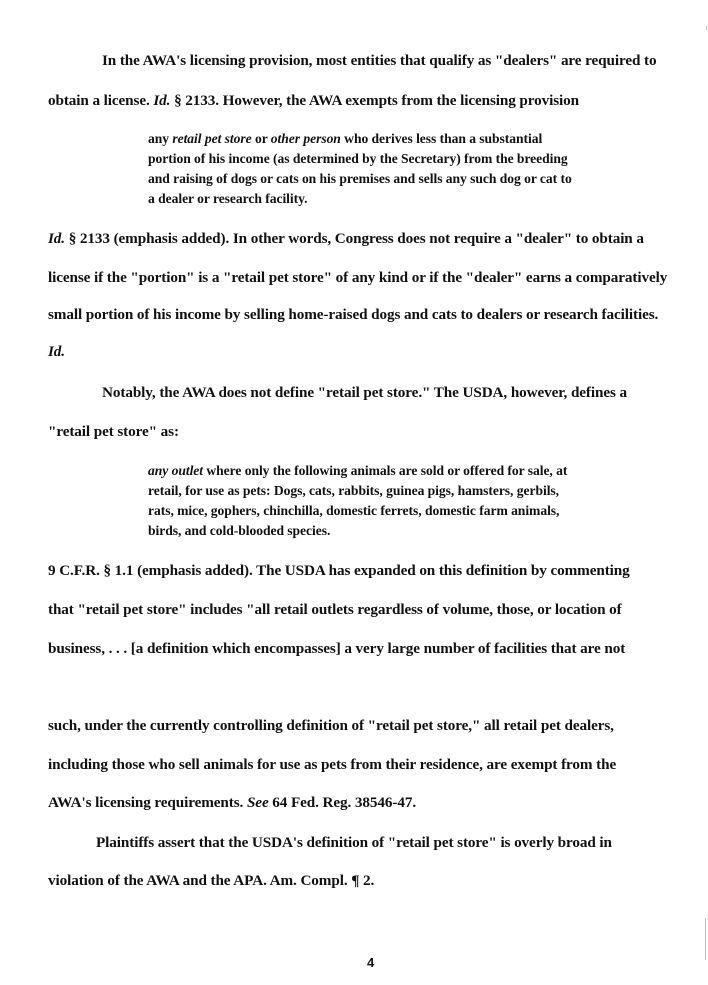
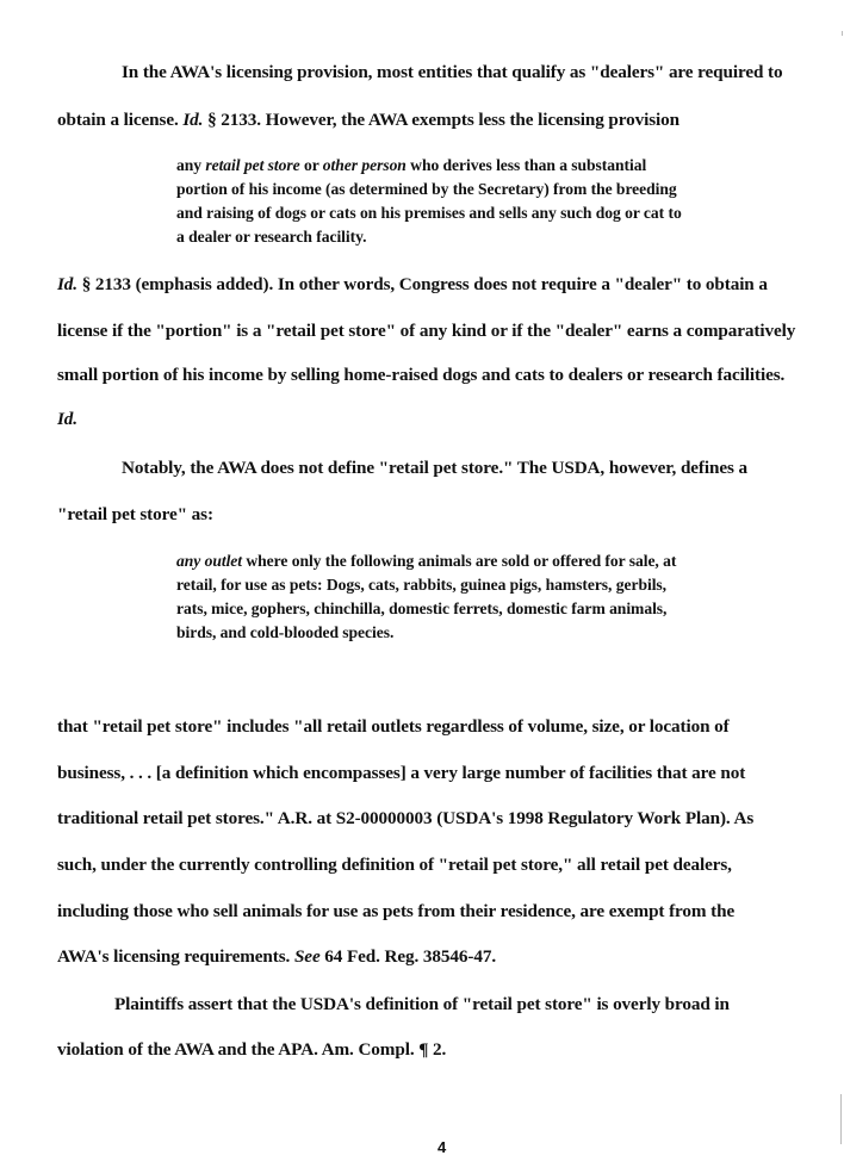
  In the AWA's licensing provision, most entities that qualify as "dealers" are required to
- obtain a license. Id. § 2133. However, the AWA exempts from the licensing provision
+ obtain a license. Id. § 2133. However, the AWA exempts less the licensing provision
  any retail pet store or other person who derives less than a substantial
  portion of his income (as determined by the Secretary) from the breeding
  and raising of dogs or cats on his premises and sells any such dog or cat to
  a dealer or research facility.
  Id. § 2133 (emphasis added). In other words, Congress does not require a "dealer" to obtain a
  license if the "portion" is a "retail pet store" of any kind or if the "dealer" earns a comparatively
  small portion of his income by selling home-raised dogs and cats to dealers or research facilities.
  Id.
  Notably, the AWA does not define "retail pet store." The USDA, however, defines a
  "retail pet store" as:
  any outlet where only the following animals are sold or offered for sale, at
  retail, for use as pets: Dogs, cats, rabbits, guinea pigs, hamsters, gerbils,
  rats, mice, gophers, chinchilla, domestic ferrets, domestic farm animals,
  birds, and cold-blooded species.
- 9 C.F.R. § 1.1 (emphasis added). The USDA has expanded on this definition by commenting
- that "retail pet store" includes "all retail outlets regardless of volume, those, or location of
+ that "retail pet store" includes "all retail outlets regardless of volume, size, or location of
  business, . . . [a definition which encompasses] a very large number of facilities that are not
+ traditional retail pet stores." A.R. at S2-00000003 (USDA's 1998 Regulatory Work Plan). As
  such, under the currently controlling definition of "retail pet store," all retail pet dealers,
  including those who sell animals for use as pets from their residence, are exempt from the
  AWA's licensing requirements. See 64 Fed. Reg. 38546-47.
  Plaintiffs assert that the USDA's definition of "retail pet store" is overly broad in
  violation of the AWA and the APA. Am. Compl. ¶ 2.
  4
